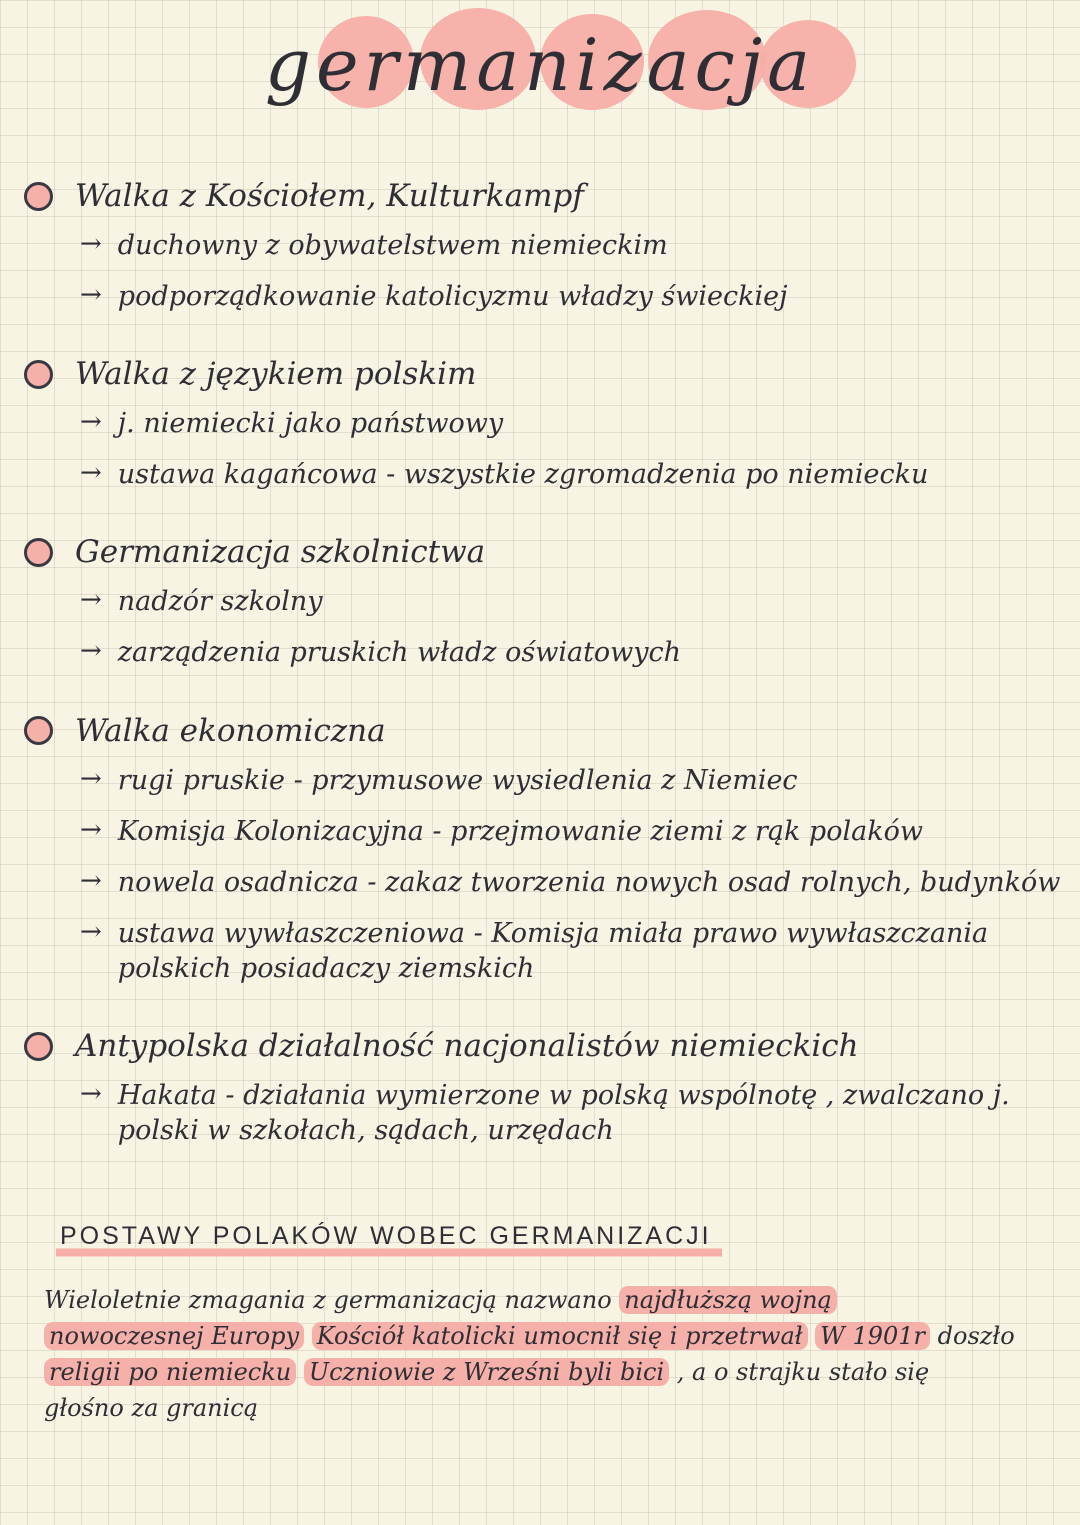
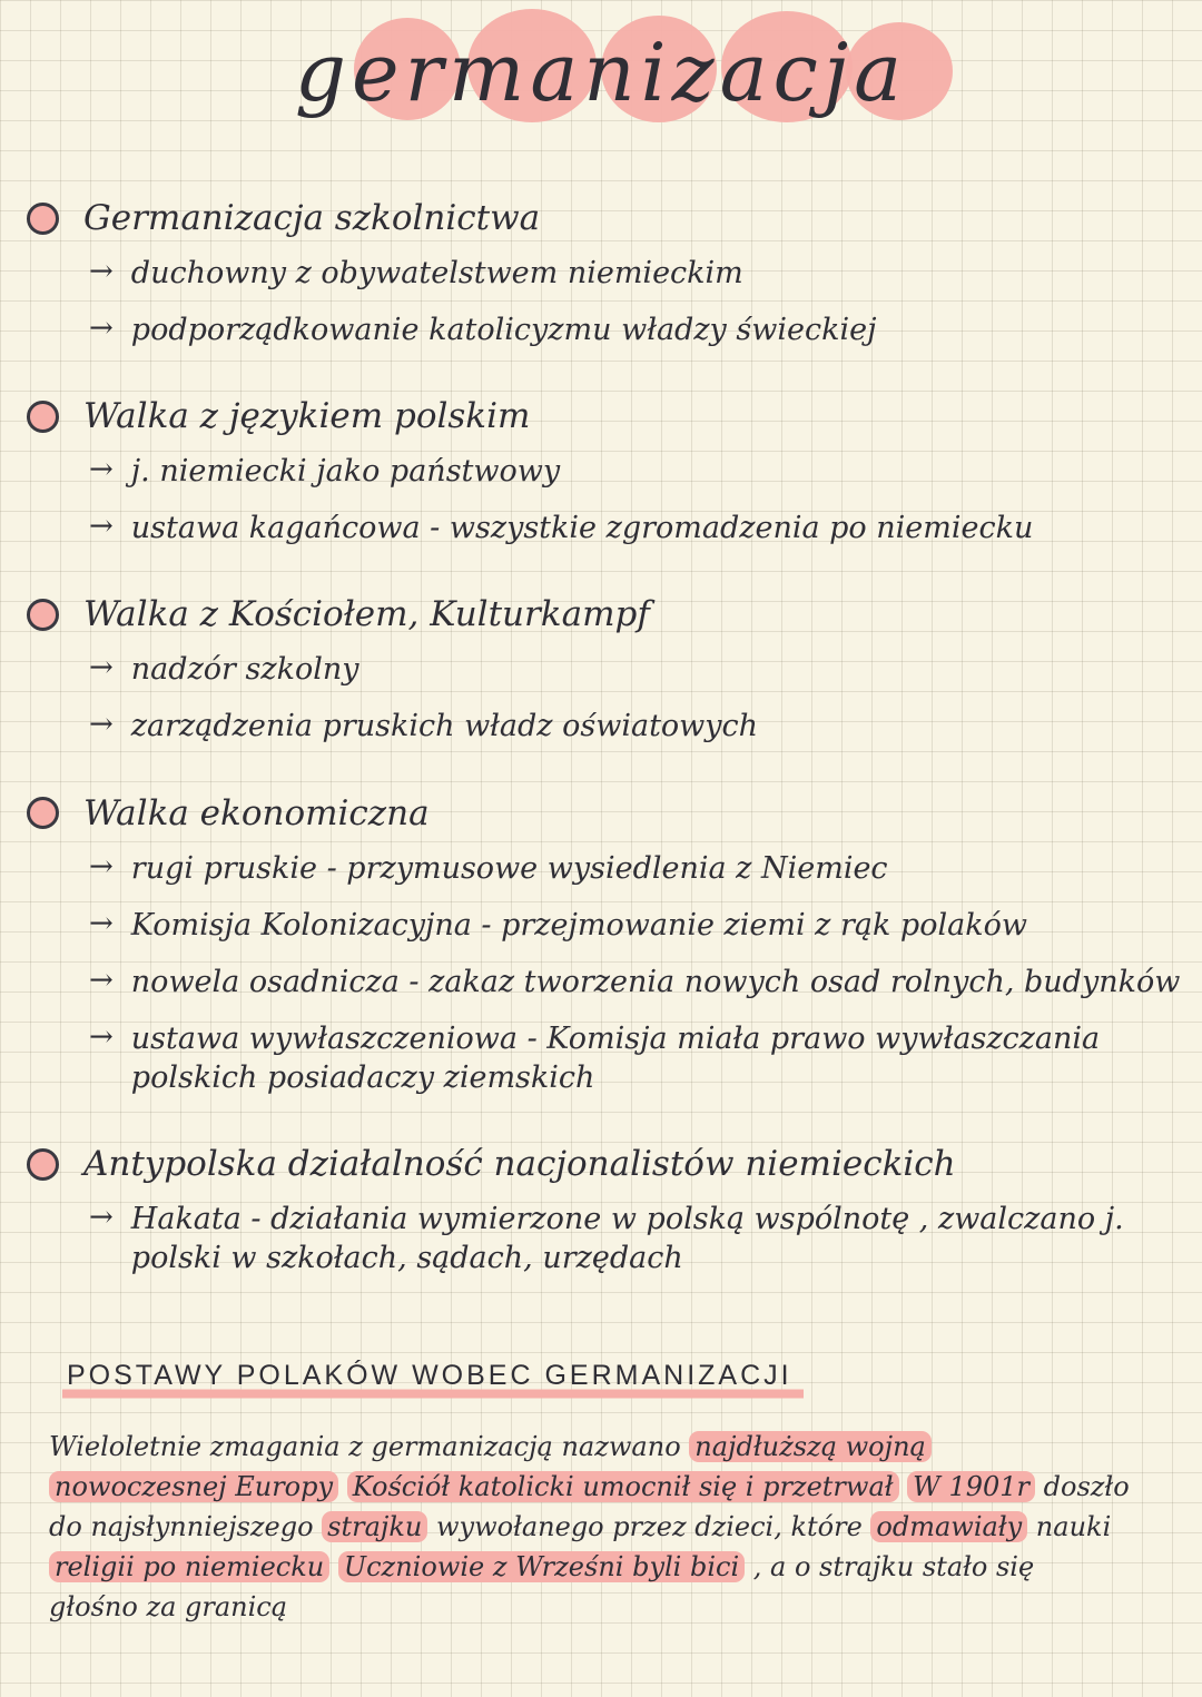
  germanizacja
- Walka z Kościołem, Kulturkampf
+ Germanizacja szkolnictwa
  →
  duchowny z obywatelstwem niemieckim
  →
  podporządkowanie katolicyzmu władzy świeckiej
  Walka z językiem polskim
  →
  j. niemiecki jako państwowy
  →
  ustawa kagańcowa - wszystkie zgromadzenia po niemiecku
- Germanizacja szkolnictwa
+ Walka z Kościołem, Kulturkampf
  →
  nadzór szkolny
  →
  zarządzenia pruskich władz oświatowych
  Walka ekonomiczna
  →
  rugi pruskie - przymusowe wysiedlenia z Niemiec
  →
  Komisja Kolonizacyjna - przejmowanie ziemi z rąk polaków
  →
  nowela osadnicza - zakaz tworzenia nowych osad rolnych, budynków
  →
  ustawa wywłaszczeniowa - Komisja miała prawo wywłaszczania polskich posiadaczy ziemskich
  Antypolska działalność nacjonalistów niemieckich
  →
  Hakata - działania wymierzone w polską wspólnotę , zwalczano j. polski w szkołach, sądach, urzędach
  POSTAWY POLAKÓW WOBEC GERMANIZACJI
  Wieloletnie zmagania z germanizacją nazwano najdłuższą wojną
  nowoczesnej Europy Kościół katolicki umocnił się i przetrwał W 1901r doszło
+ do najsłynniejszego strajku wywołanego przez dzieci, które odmawiały nauki
  religii po niemiecku Uczniowie z Wrześni byli bici , a o strajku stało się
  głośno za granicą
